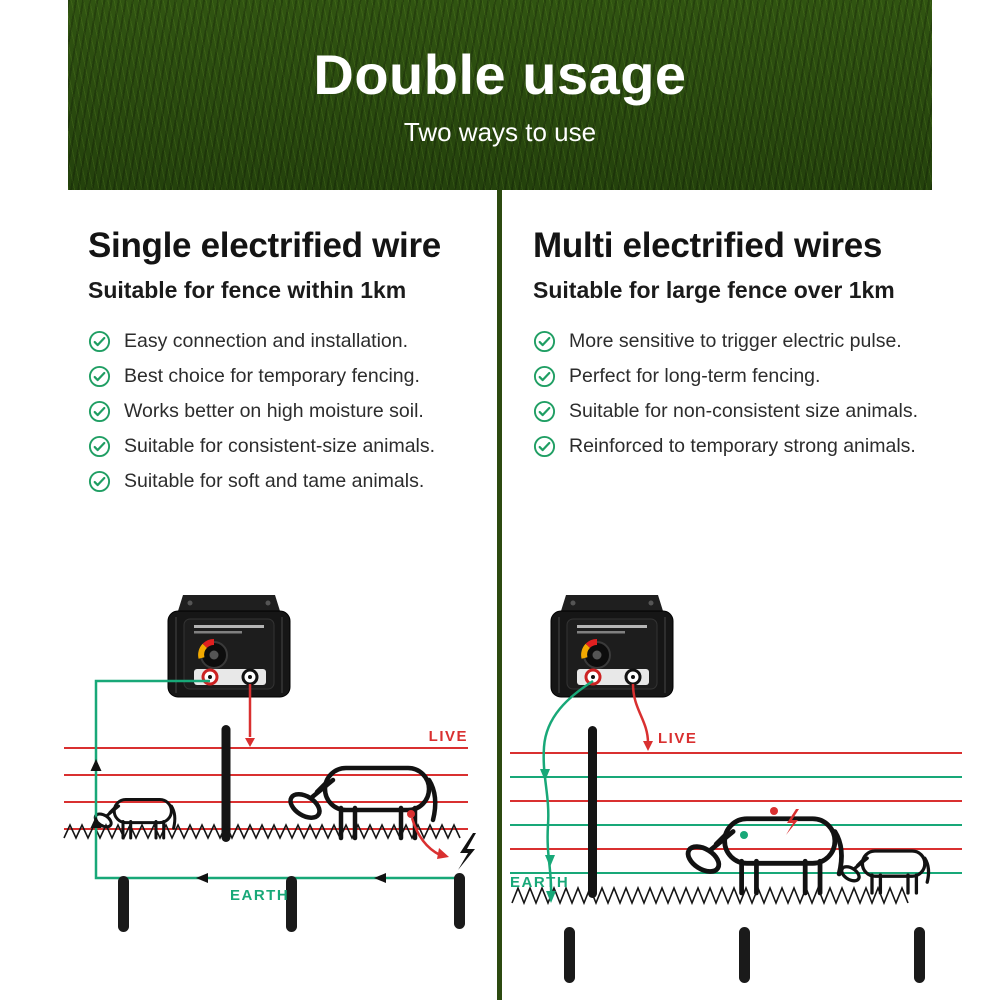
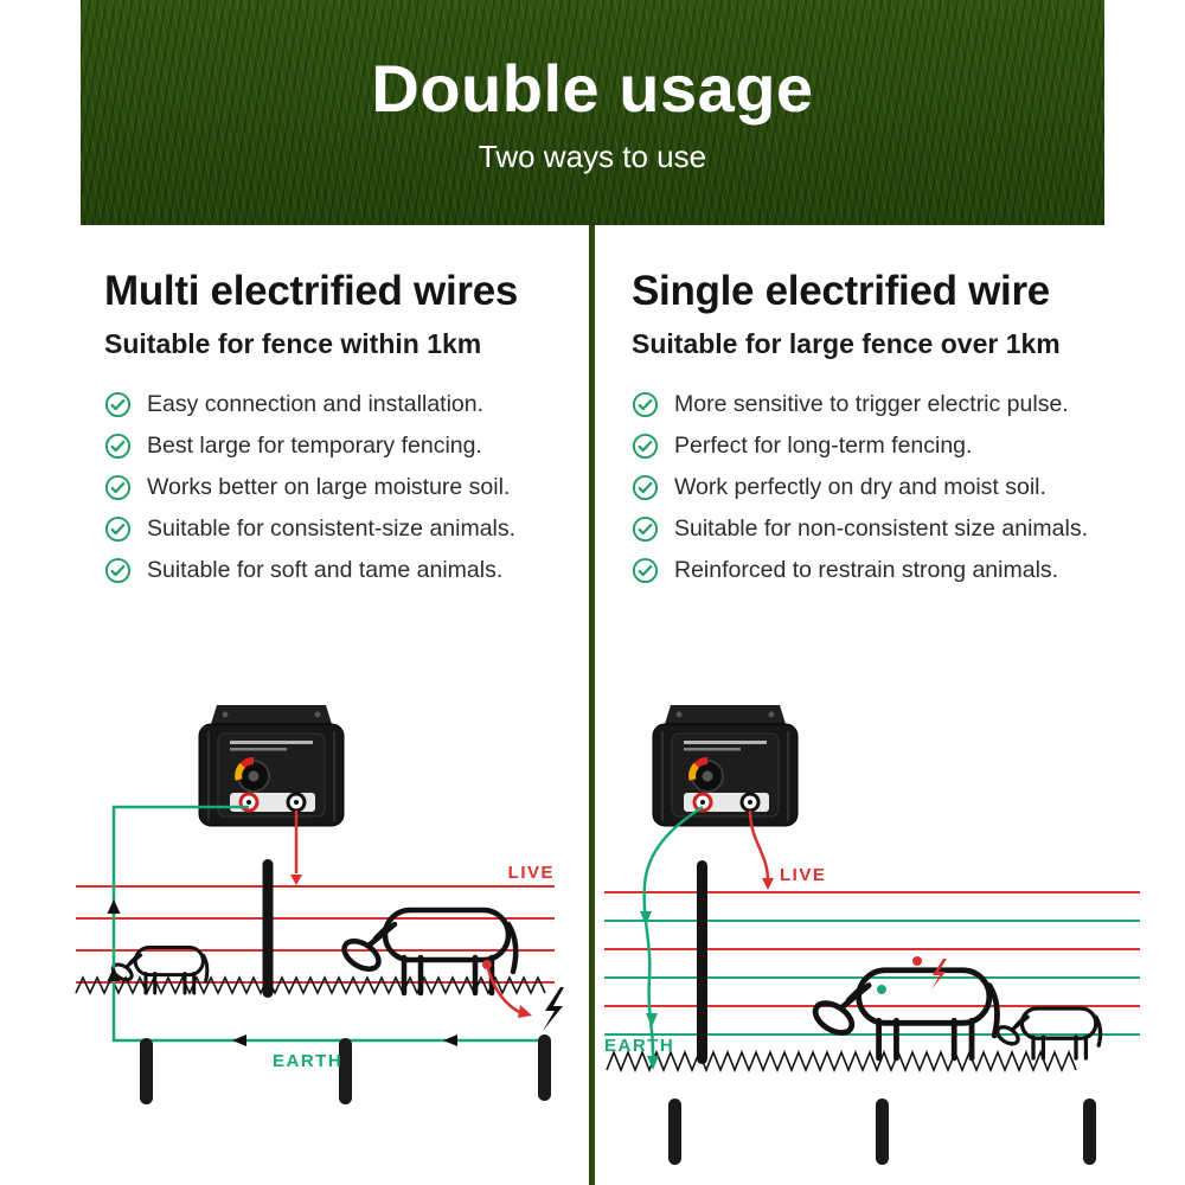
  Double usage
  Two ways to use
- Single electrified wire
+ Multi electrified wires
  Suitable for fence within 1km
  Easy connection and installation.
- Best choice for temporary fencing.
+ Best large for temporary fencing.
- Works better on high moisture soil.
+ Works better on large moisture soil.
  Suitable for consistent-size animals.
  Suitable for soft and tame animals.
- Multi electrified wires
+ Single electrified wire
  Suitable for large fence over 1km
  More sensitive to trigger electric pulse.
  Perfect for long-term fencing.
+ Work perfectly on dry and moist soil.
  Suitable for non-consistent size animals.
- Reinforced to temporary strong animals.
+ Reinforced to restrain strong animals.
  LIVE
  EARTH
  LIVE
  EARTH
